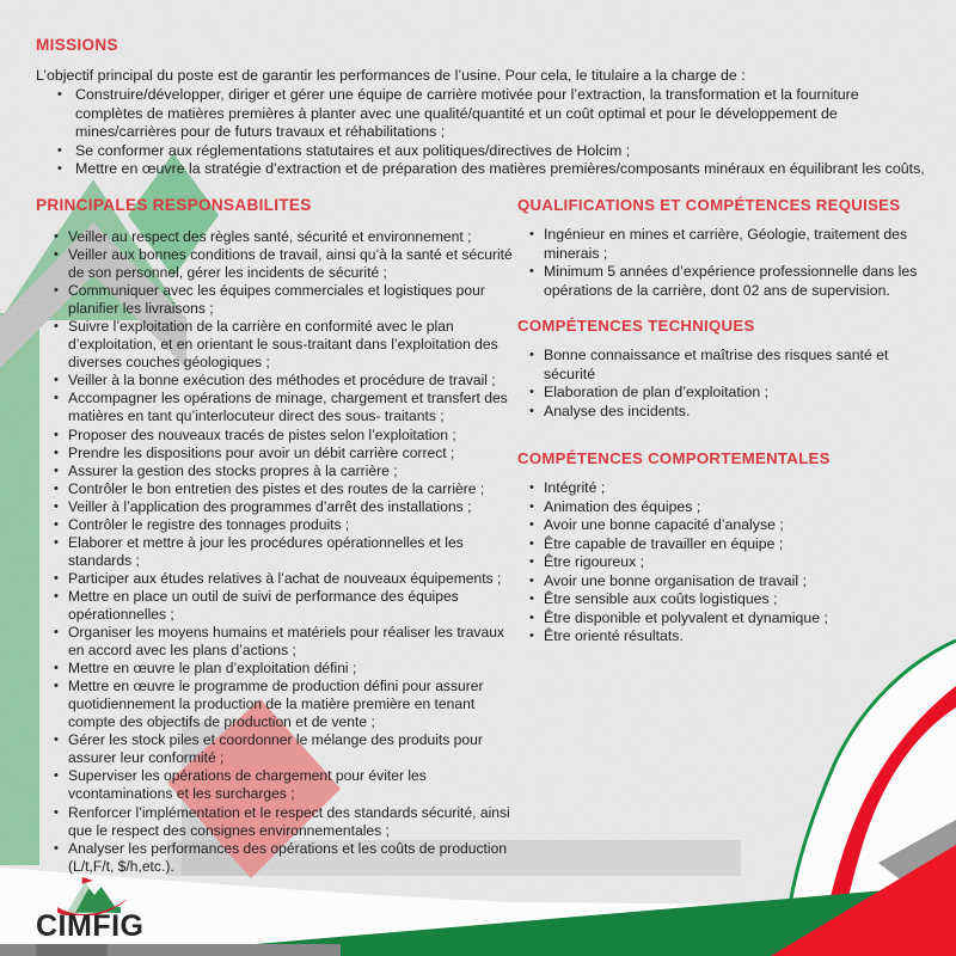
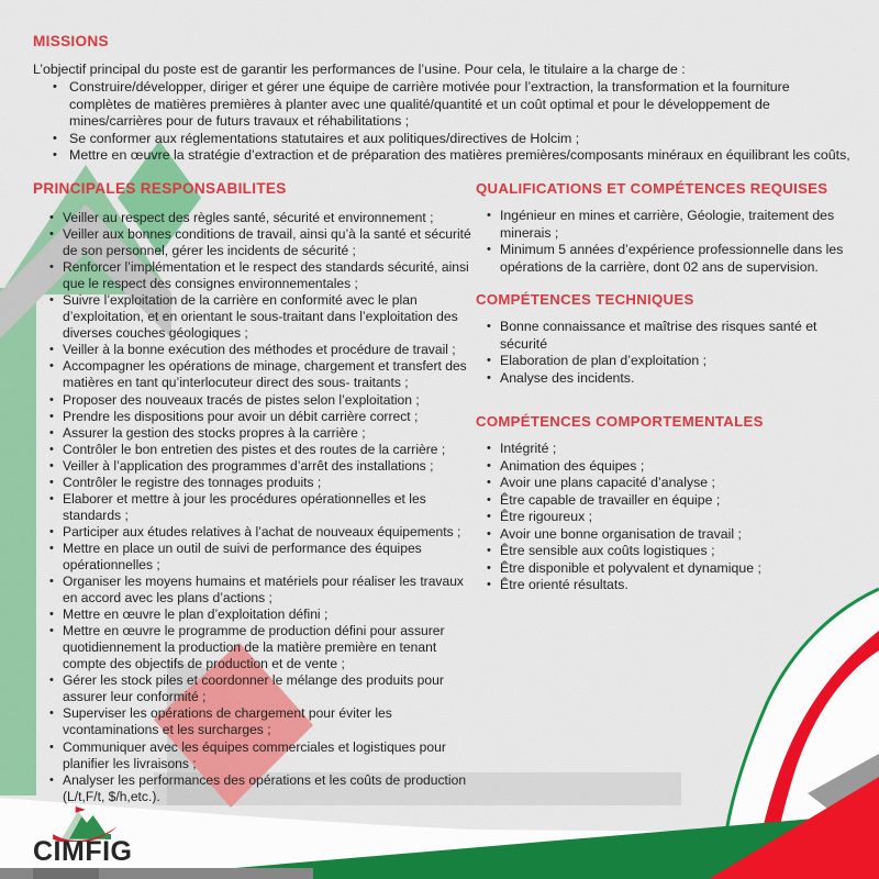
  MISSIONS
  L’objectif principal du poste est de garantir les performances de l’usine. Pour cela, le titulaire a la charge de :
  Construire/développer, diriger et gérer une équipe de carrière motivée pour l’extraction, la transformation et la fourniture complètes de matières premières à planter avec une qualité/quantité et un coût optimal et pour le développement de mines/carrières pour de futurs travaux et réhabilitations ;
  Se conformer aux réglementations statutaires et aux politiques/directives de Holcim ;
  Mettre en œuvre la stratégie d’extraction et de préparation des matières premières/composants minéraux en équilibrant les coûts,
  PRINCIPALES RESPONSABILITES
  Veiller au respect des règles santé, sécurité et environnement ;
  Veiller aux bonnes conditions de travail, ainsi qu’à la santé et sécurité de son personnel, gérer les incidents de sécurité ;
- Communiquer avec les équipes commerciales et logistiques pour planifier les livraisons ;
+ Renforcer l’implémentation et le respect des standards sécurité, ainsi que le respect des consignes environnementales ;
  Suivre l’exploitation de la carrière en conformité avec le plan d’exploitation, et en orientant le sous-traitant dans l’exploitation des diverses couches géologiques ;
  Veiller à la bonne exécution des méthodes et procédure de travail ;
  Accompagner les opérations de minage, chargement et transfert des matières en tant qu’interlocuteur direct des sous- traitants ;
  Proposer des nouveaux tracés de pistes selon l’exploitation ;
  Prendre les dispositions pour avoir un débit carrière correct ;
  Assurer la gestion des stocks propres à la carrière ;
  Contrôler le bon entretien des pistes et des routes de la carrière ;
  Veiller à l’application des programmes d’arrêt des installations ;
  Contrôler le registre des tonnages produits ;
  Elaborer et mettre à jour les procédures opérationnelles et les standards ;
  Participer aux études relatives à l’achat de nouveaux équipements ;
  Mettre en place un outil de suivi de performance des équipes opérationnelles ;
  Organiser les moyens humains et matériels pour réaliser les travaux en accord avec les plans d’actions ;
  Mettre en œuvre le plan d’exploitation défini ;
  Mettre en œuvre le programme de production défini pour assurer quotidiennement la production de la matière première en tenant compte des objectifs de production et de vente ;
  Gérer les stock piles et coordonner le mélange des produits pour assurer leur conformité ;
  Superviser les opérations de chargement pour éviter les vcontaminations et les surcharges ;
- Renforcer l’implémentation et le respect des standards sécurité, ainsi que le respect des consignes environnementales ;
+ Communiquer avec les équipes commerciales et logistiques pour planifier les livraisons ;
  Analyser les performances des opérations et les coûts de production (L/t,F/t, $/h,etc.).
  QUALIFICATIONS ET COMPÉTENCES REQUISES
  Ingénieur en mines et carrière, Géologie, traitement des minerais ;
  Minimum 5 années d’expérience professionnelle dans les opérations de la carrière, dont 02 ans de supervision.
  COMPÉTENCES TECHNIQUES
  Bonne connaissance et maîtrise des risques santé et sécurité
  Elaboration de plan d’exploitation ;
  Analyse des incidents.
  COMPÉTENCES COMPORTEMENTALES
  Intégrité ;
  Animation des équipes ;
- Avoir une bonne capacité d’analyse ;
+ Avoir une plans capacité d’analyse ;
  Être capable de travailler en équipe ;
  Être rigoureux ;
  Avoir une bonne organisation de travail ;
  Être sensible aux coûts logistiques ;
  Être disponible et polyvalent et dynamique ;
  Être orienté résultats.
  CIMFIG
